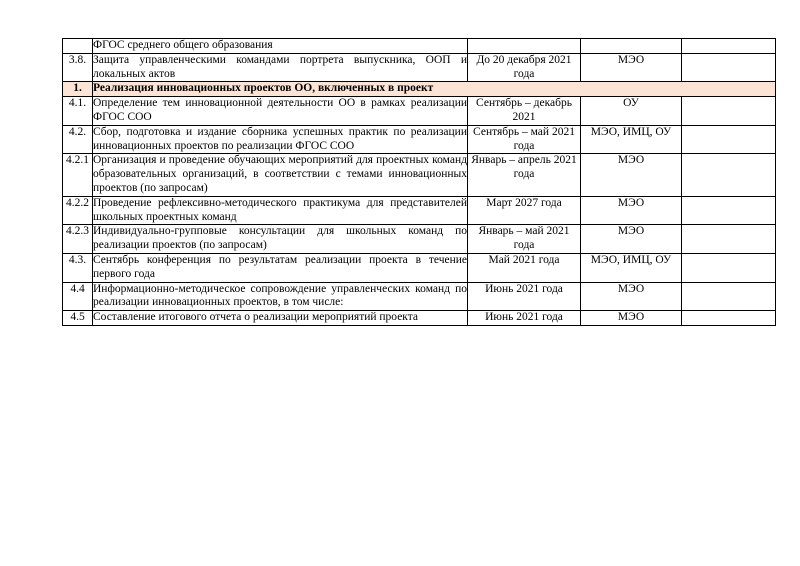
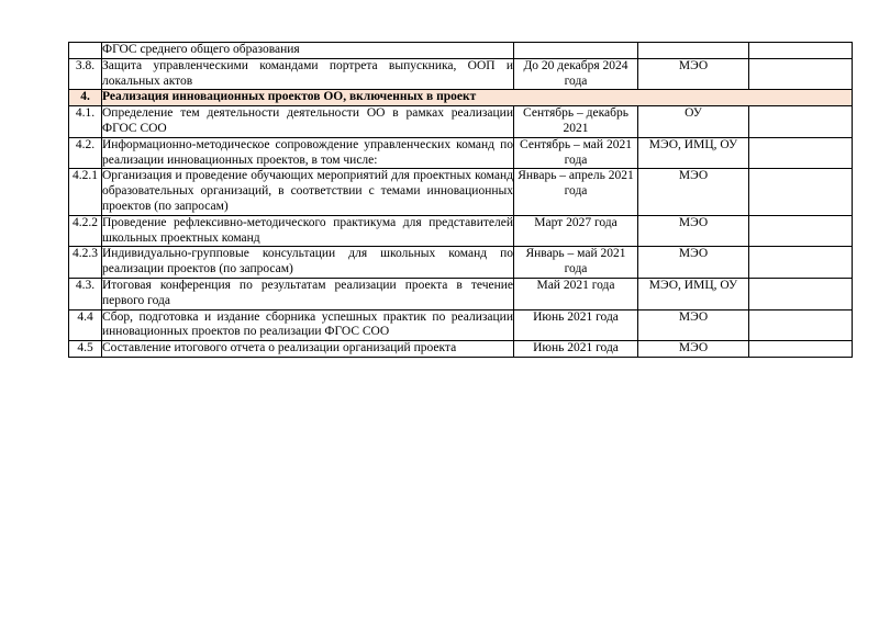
  	ФГОС среднего общего образования
- 3.8.	Защита управленческими командами портрета выпускника, ООП и локальных актов	До 20 декабря 2021 года	МЭО
+ 3.8.	Защита управленческими командами портрета выпускника, ООП и локальных актов	До 20 декабря 2024 года	МЭО
- 1.	Реализация инновационных проектов ОО, включенных в проект
+ 4.	Реализация инновационных проектов ОО, включенных в проект
- 4.1.	Определение тем инновационной деятельности ОО в рамках реализации ФГОС СОО	Сентябрь – декабрь 2021	ОУ
+ 4.1.	Определение тем деятельности деятельности ОО в рамках реализации ФГОС СОО	Сентябрь – декабрь 2021	ОУ
- 4.2.	Сбор, подготовка и издание сборника успешных практик по реализации инновационных проектов по реализации ФГОС СОО	Сентябрь – май 2021 года	МЭО, ИМЦ, ОУ
+ 4.2.	Информационно-методическое сопровождение управленческих команд по реализации инновационных проектов, в том числе:	Сентябрь – май 2021 года	МЭО, ИМЦ, ОУ
  4.2.1	Организация и проведение обучающих мероприятий для проектных команд образовательных организаций, в соответствии с темами инновационных проектов (по запросам)	Январь – апрель 2021 года	МЭО
  4.2.2	Проведение рефлексивно-методического практикума для представителей школьных проектных команд	Март 2027 года	МЭО
  4.2.3	Индивидуально-групповые консультации для школьных команд по реализации проектов (по запросам)	Январь – май 2021 года	МЭО
- 4.3.	Сентябрь конференция по результатам реализации проекта в течение первого года	Май 2021 года	МЭО, ИМЦ, ОУ
+ 4.3.	Итоговая конференция по результатам реализации проекта в течение первого года	Май 2021 года	МЭО, ИМЦ, ОУ
- 4.4	Информационно-методическое сопровождение управленческих команд по реализации инновационных проектов, в том числе:	Июнь 2021 года	МЭО
+ 4.4	Сбор, подготовка и издание сборника успешных практик по реализации инновационных проектов по реализации ФГОС СОО	Июнь 2021 года	МЭО
- 4.5	Составление итогового отчета о реализации мероприятий проекта	Июнь 2021 года	МЭО
+ 4.5	Составление итогового отчета о реализации организаций проекта	Июнь 2021 года	МЭО
